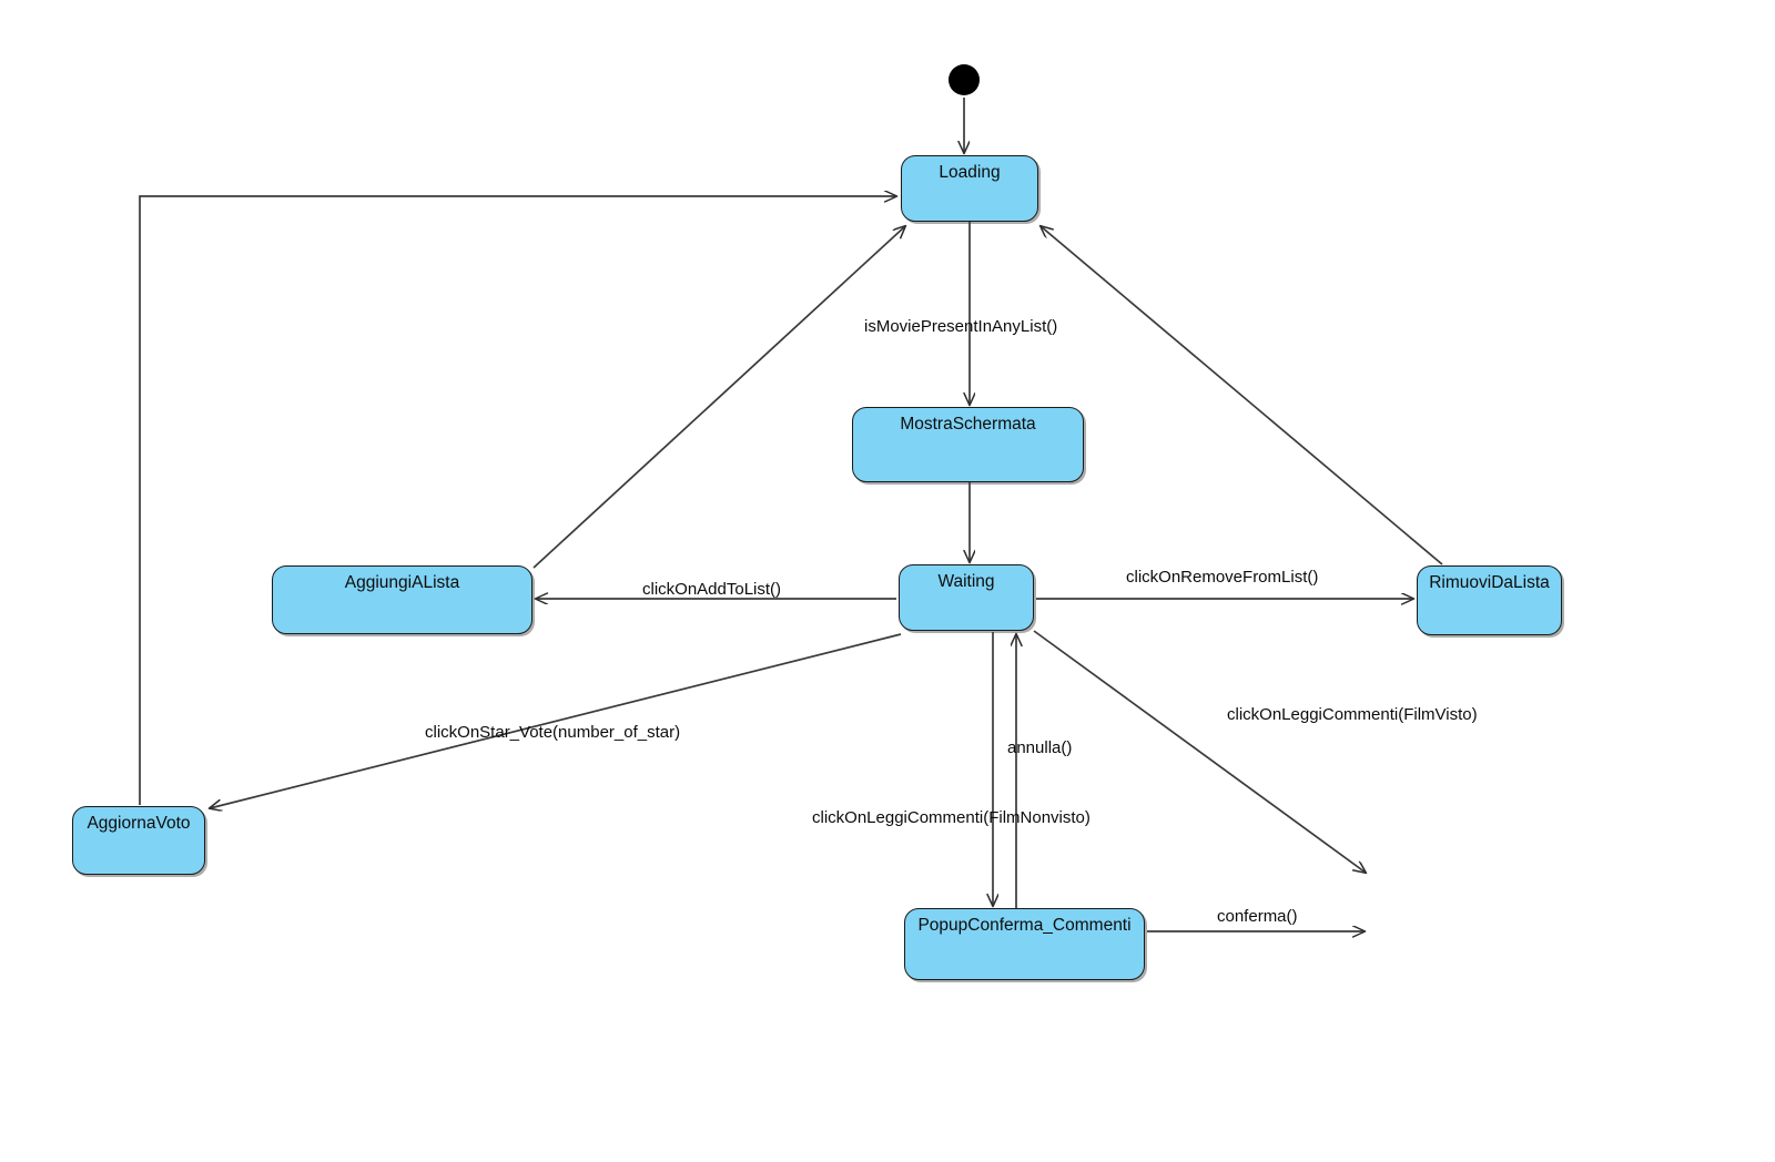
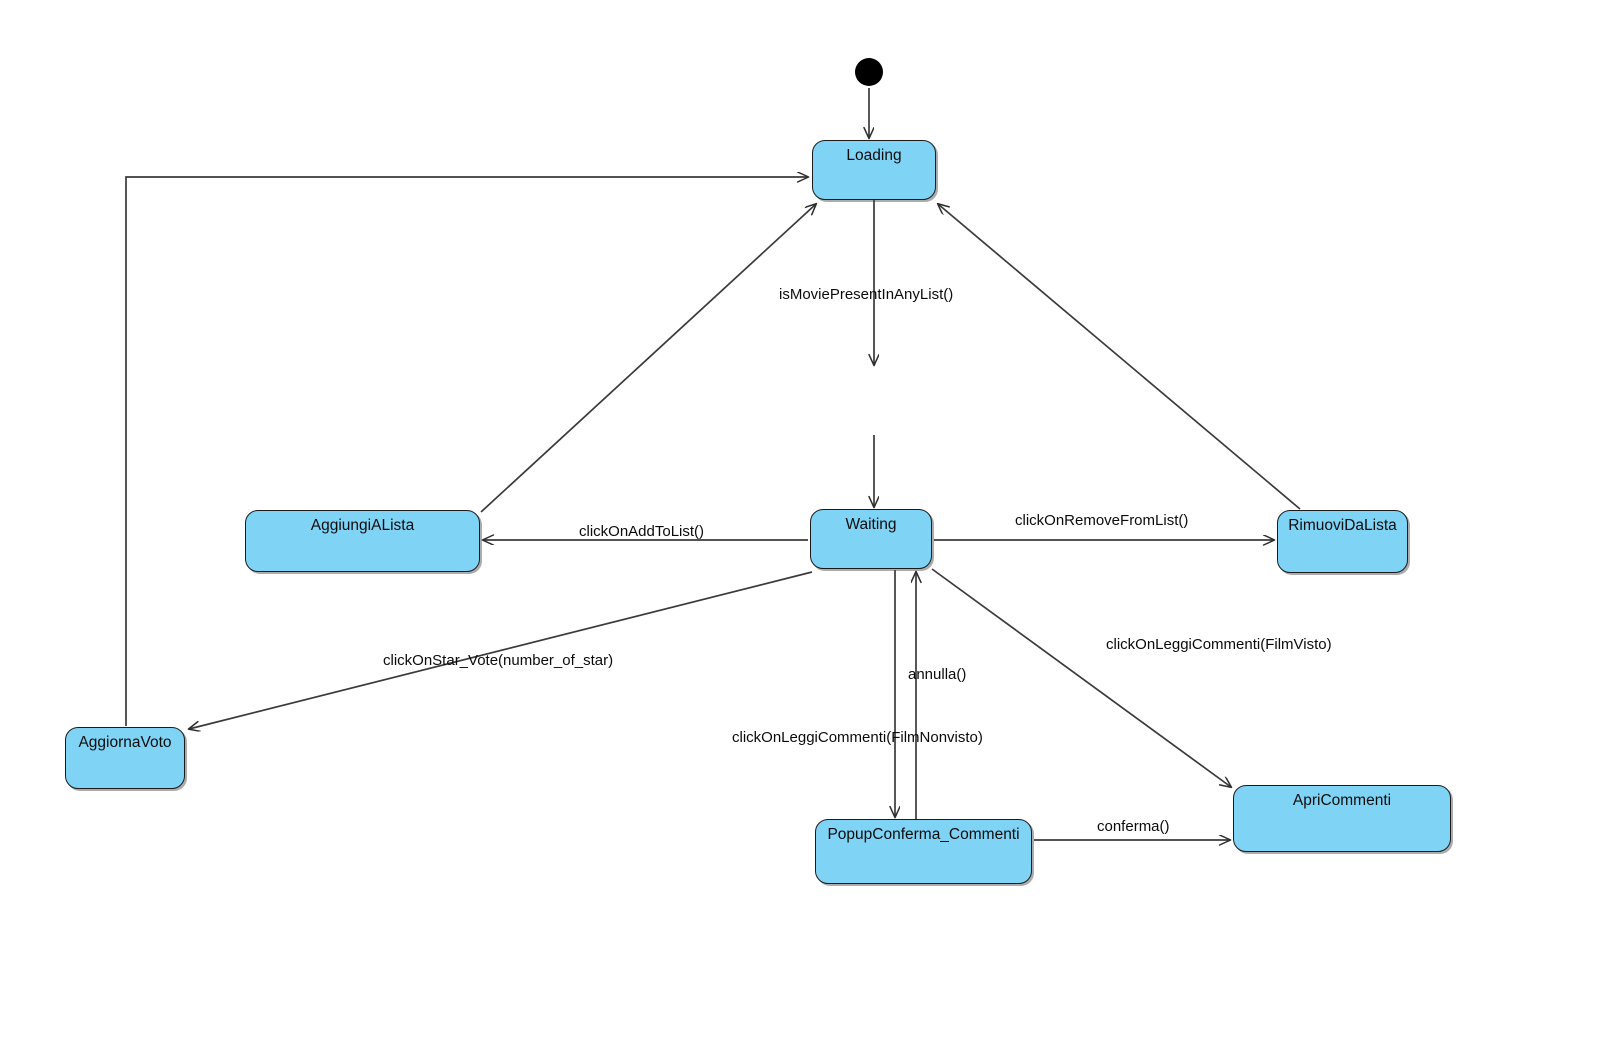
  Loading
- MostraSchermata
  AggiungiALista
  Waiting
  RimuoviDaLista
  AggiornaVoto
+ ApriCommenti
  PopupConferma_Commenti
  isMoviePresentInAnyList()
  clickOnAddToList()
  clickOnRemoveFromList()
  clickOnStar_Vote(number_of_star)
  clickOnLeggiCommenti(FilmNonvisto)
  annulla()
  conferma()
  clickOnLeggiCommenti(FilmVisto)
